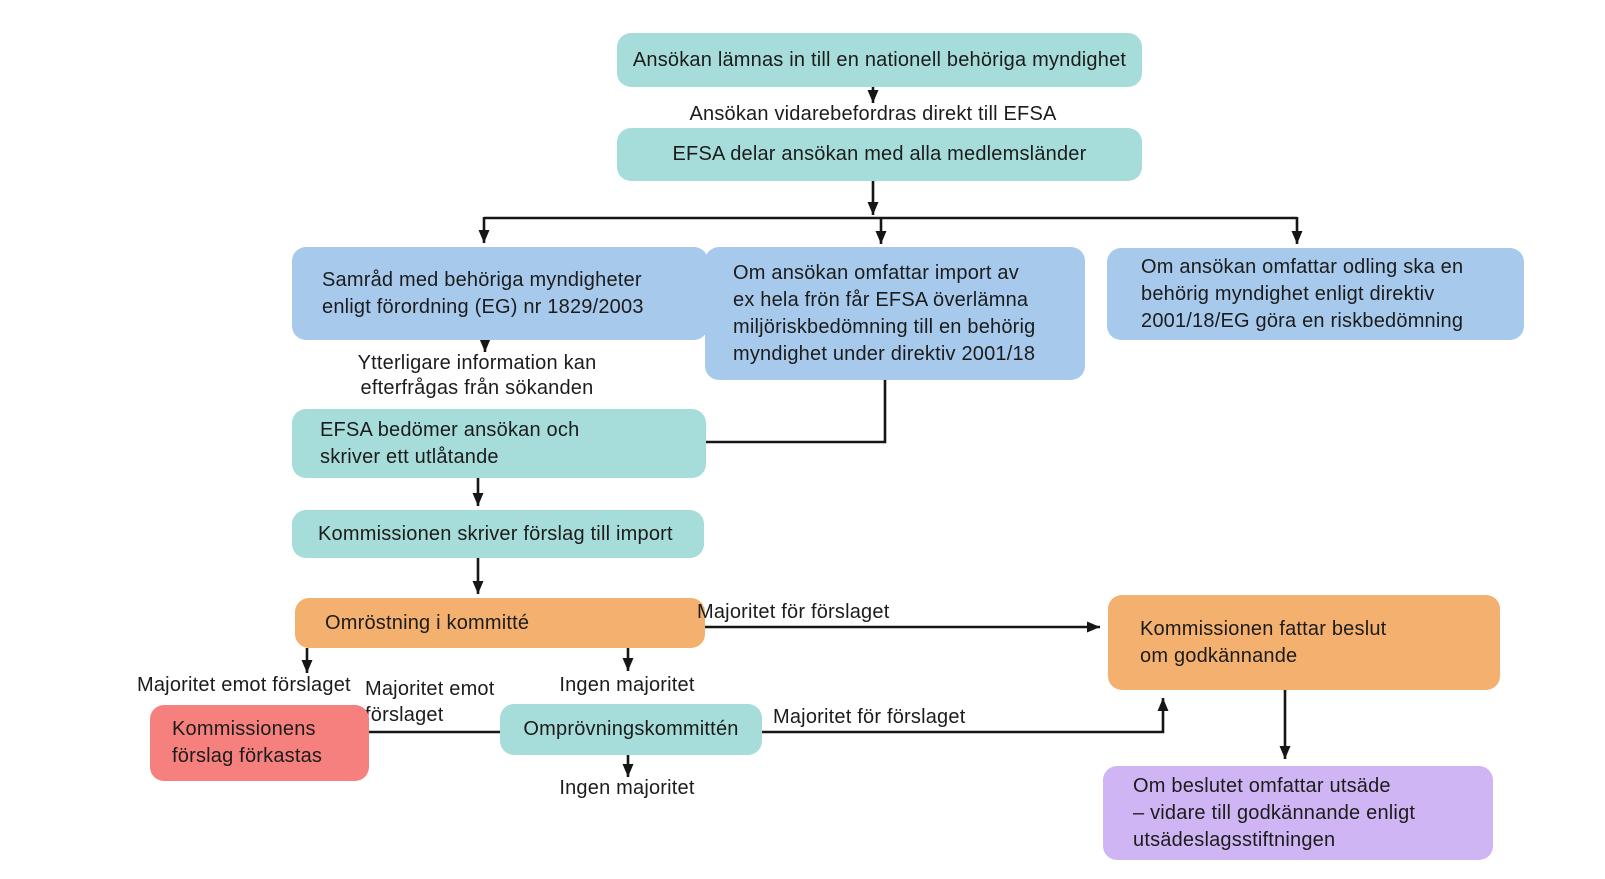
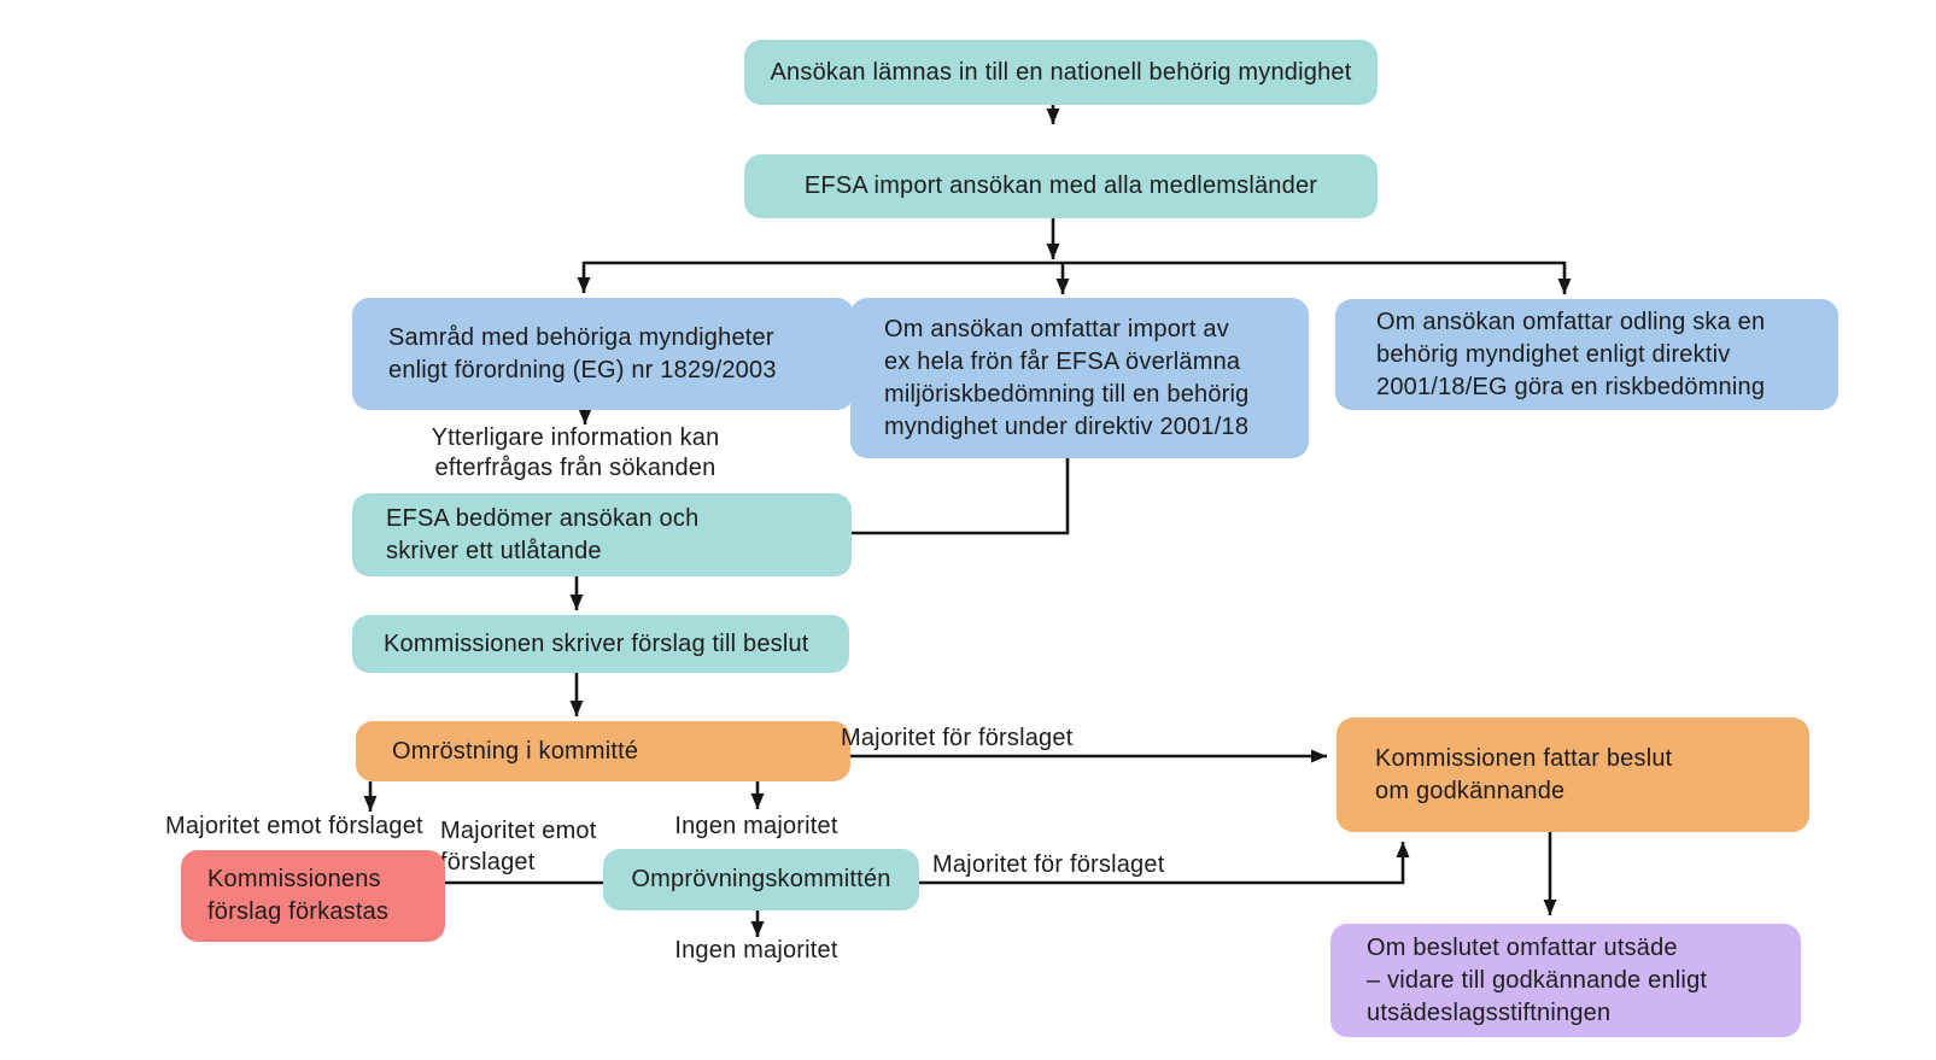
- Ansökan lämnas in till en nationell behöriga myndighet
+ Ansökan lämnas in till en nationell behörig myndighet
- Ansökan vidarebefordras direkt till EFSA
- EFSA delar ansökan med alla medlemsländer
+ EFSA import ansökan med alla medlemsländer
  Samråd med behöriga myndigheter
  enligt förordning (EG) nr 1829/2003
  Om ansökan omfattar import av
  ex hela frön får EFSA överlämna
  miljöriskbedömning till en behörig
  myndighet under direktiv 2001/18
  Om ansökan omfattar odling ska en
  behörig myndighet enligt direktiv
  2001/18/EG göra en riskbedömning
  Ytterligare information kan
  efterfrågas från sökanden
  EFSA bedömer ansökan och
  skriver ett utlåtande
- Kommissionen skriver förslag till import
+ Kommissionen skriver förslag till beslut
  Omröstning i kommitté
  Majoritet för förslaget
  Majoritet emot förslaget
  Ingen majoritet
  Majoritet emot
  örslaget
  Kommissionens
  förslag förkastas
  Omprövningskommittén
  Majoritet för förslaget
  Ingen majoritet
  Kommissionen fattar beslut
  om godkännande
  Om beslutet omfattar utsäde
  – vidare till godkännande enligt
  utsädeslagsstiftningen
